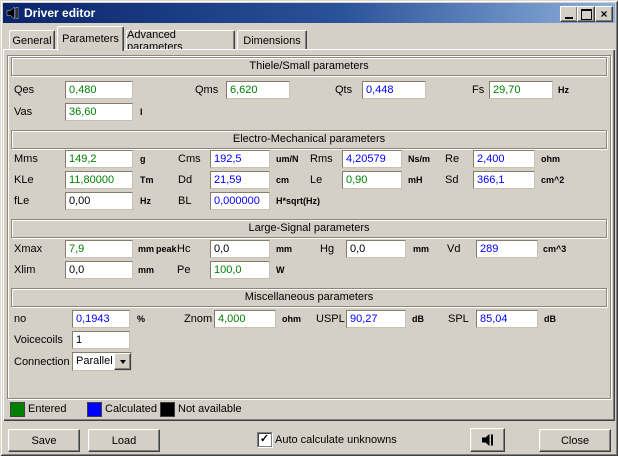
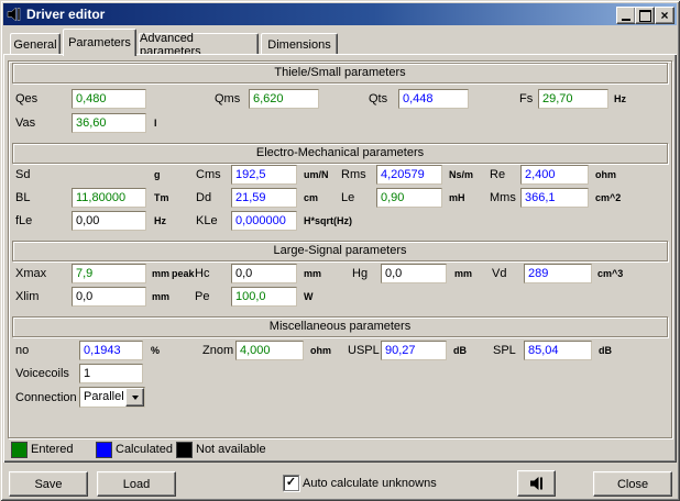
  Driver editor
  ×
  General
  Parameters
  Advanced parameters
  Dimensions
  Thiele/Small parameters
  Electro-Mechanical parameters
  Large-Signal parameters
  Miscellaneous parameters
  Qes
  0,480
  Qms
  6,620
  Qts
  0,448
  Fs
  29,70
  Hz
  Vas
  36,60
  l
- Mms
+ Sd
- 149,2
  g
  Cms
  192,5
  um/N
  Rms
  4,20579
  Ns/m
  Re
  2,400
  ohm
- KLe
+ BL
  11,80000
  Tm
  Dd
  21,59
  cm
  Le
  0,90
  mH
- Sd
+ Mms
  366,1
  cm^2
  fLe
  0,00
  Hz
- BL
+ KLe
  0,000000
  H*sqrt(Hz)
  Xmax
  7,9
  mm
  peak
  Hc
  0,0
  mm
  Hg
  0,0
  mm
  Vd
  289
  cm^3
  Xlim
  0,0
  mm
  Pe
  100,0
  W
  no
  0,1943
  %
  Znom
  4,000
  ohm
  USPL
  90,27
  dB
  SPL
  85,04
  dB
  Voicecoils
  1
  Connection
  Parallel
  Entered
  Calculated
  Not available
  Save
  Load
  Auto calculate unknowns
  Close
